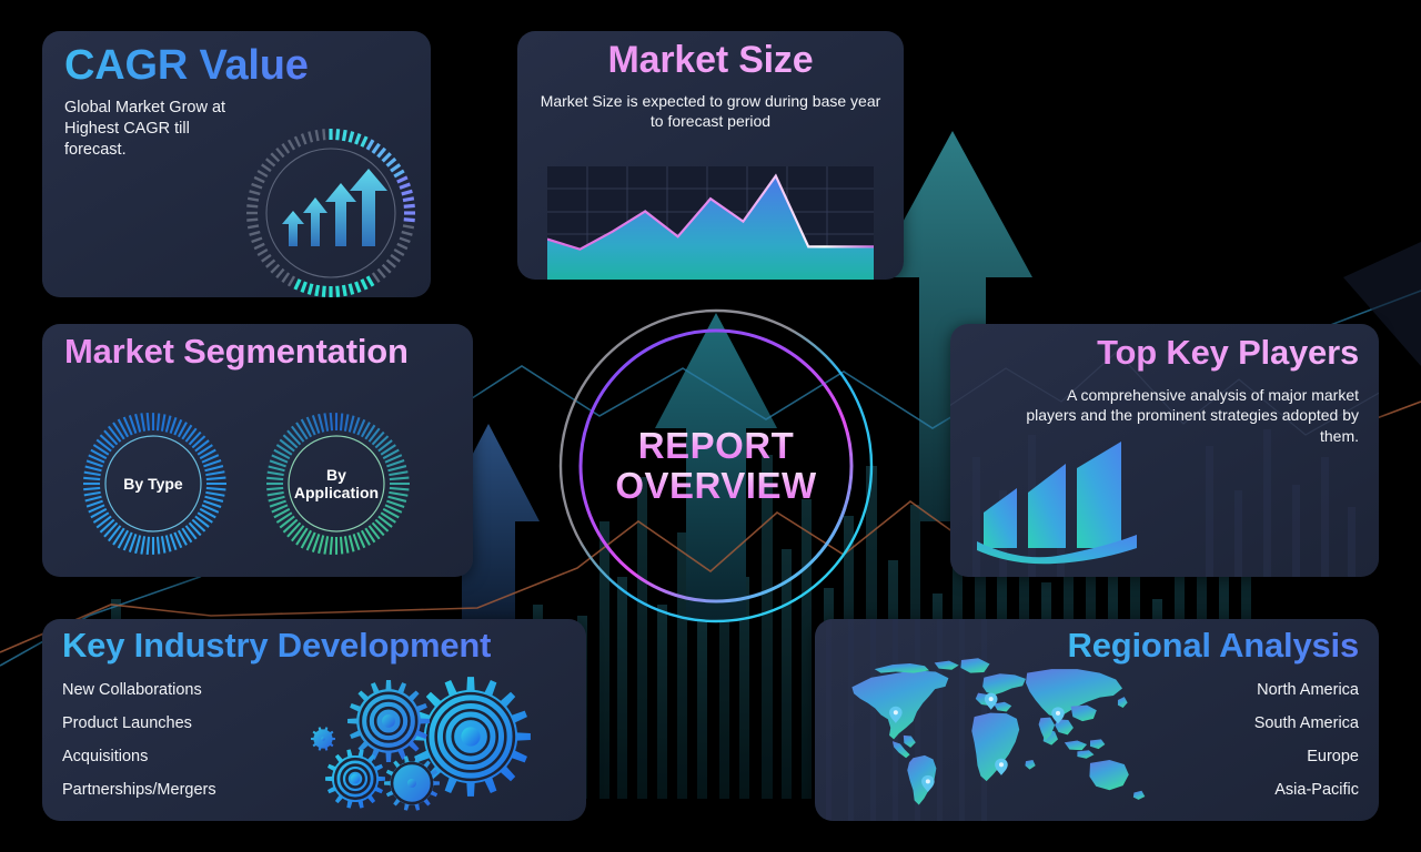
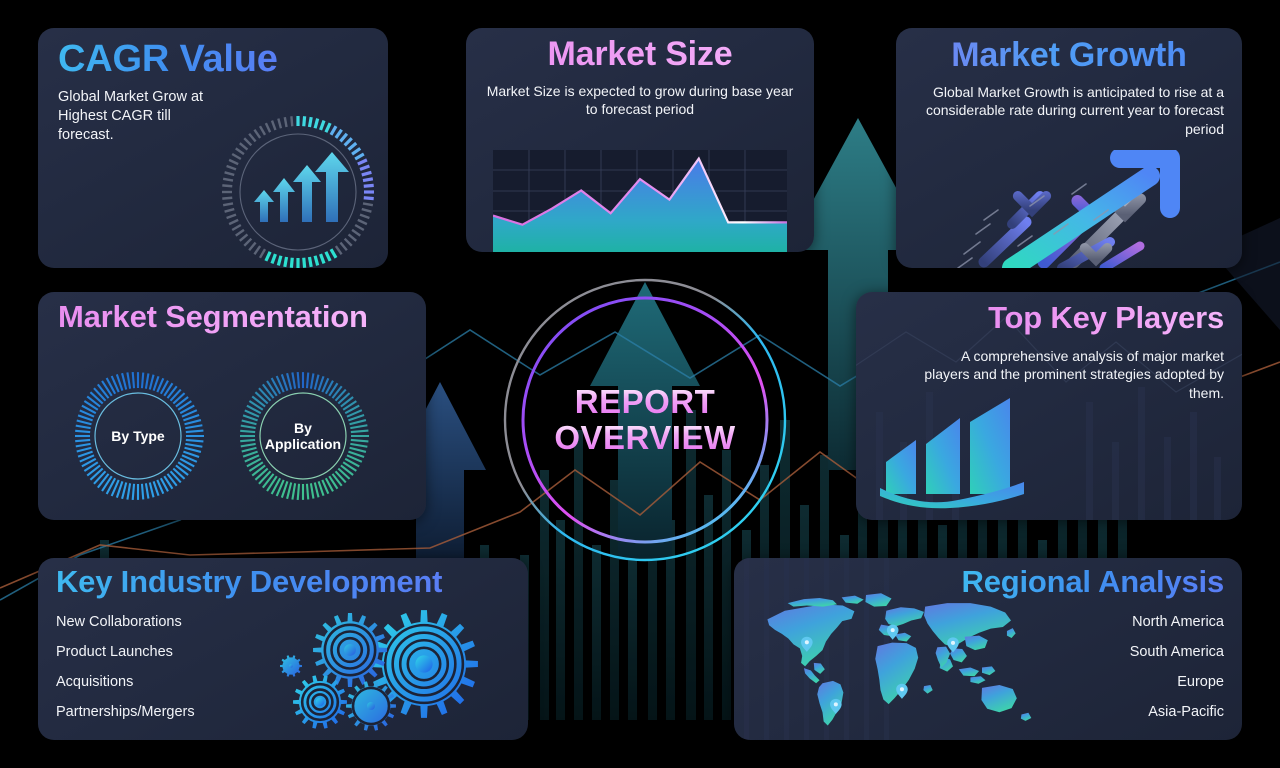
  CAGR Value
  Global Market Grow at Highest CAGR till forecast.
  Market Size
  Market Size is expected to grow during base year to forecast period
+ Market Growth
+ Global Market Growth is anticipated to rise at a considerable rate during current year to forecast period
  Market Segmentation
  By Type
  By
  Application
  Top Key Players
  A comprehensive analysis of major market players and the prominent strategies adopted by them.
  Key Industry Development
  New Collaborations
  Product Launches
  Acquisitions
  Partnerships/Mergers
  Regional Analysis
  North America
  South America
  Europe
  Asia-Pacific
  REPORT
  OVERVIEW
